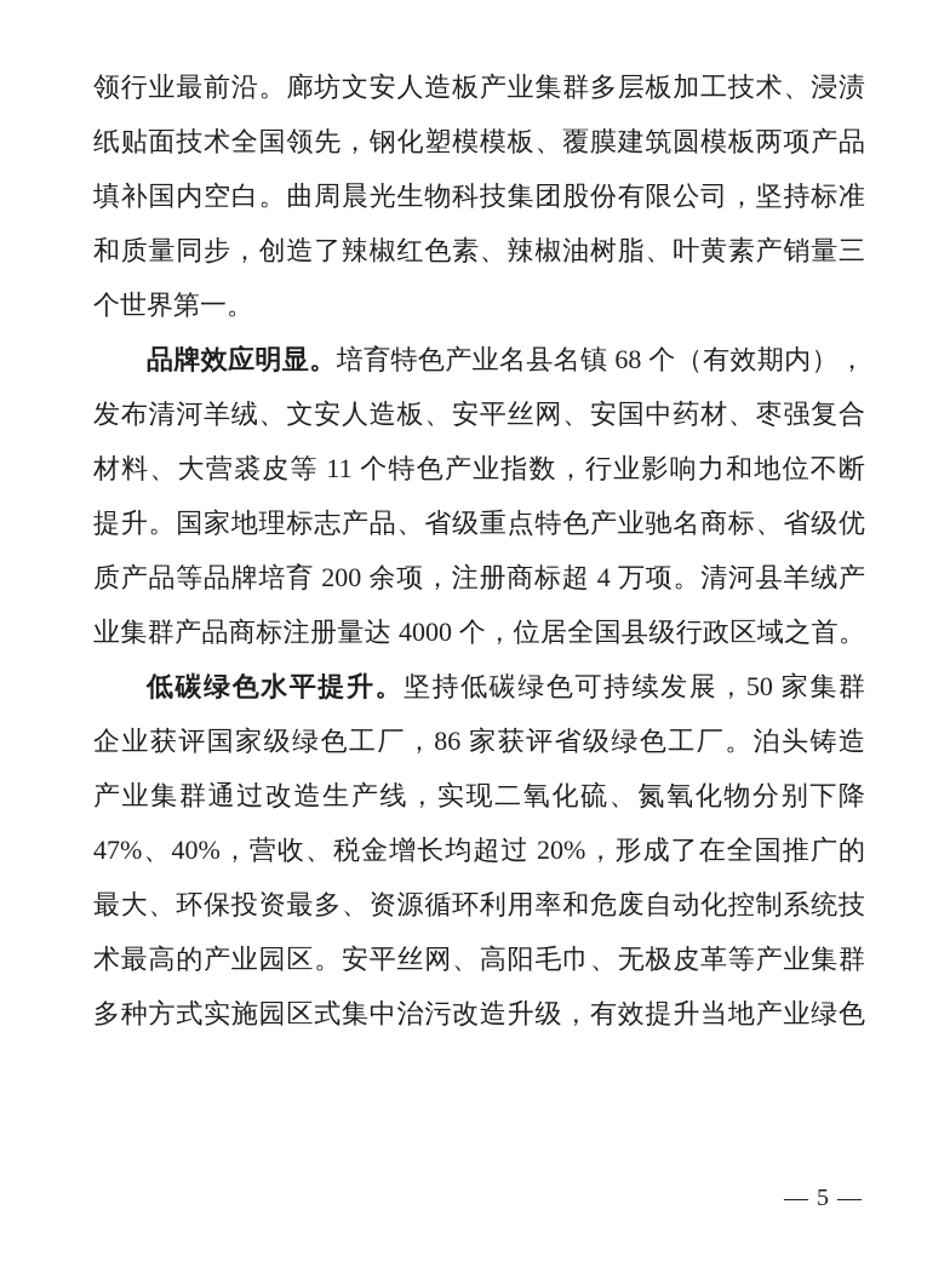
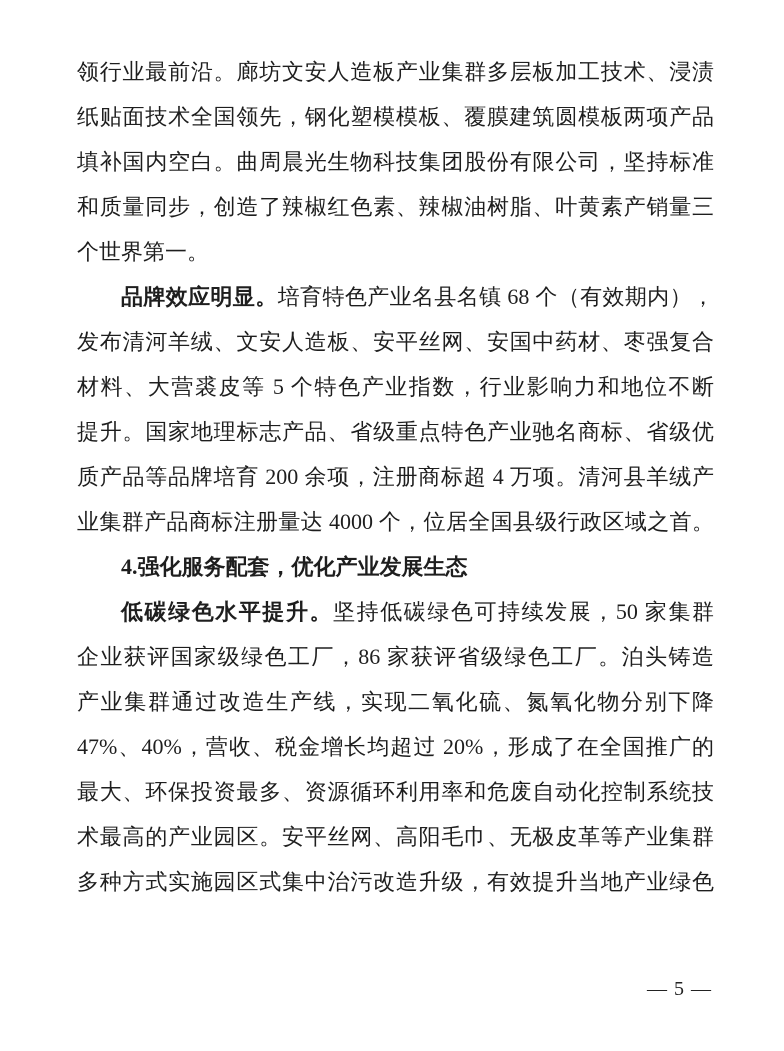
  领行业最前沿。廊坊文安人造板产业集群多层板加工技术、浸渍
  纸贴面技术全国领先，钢化塑模模板、覆膜建筑圆模板两项产品
  填补国内空白。曲周晨光生物科技集团股份有限公司，坚持标准
  和质量同步，创造了辣椒红色素、辣椒油树脂、叶黄素产销量三
  个世界第一。
  品牌效应明显。培育特色产业名县名镇 68 个（有效期内），
  发布清河羊绒、文安人造板、安平丝网、安国中药材、枣强复合
- 材料、大营裘皮等 11 个特色产业指数，行业影响力和地位不断
+ 材料、大营裘皮等 5 个特色产业指数，行业影响力和地位不断
  提升。国家地理标志产品、省级重点特色产业驰名商标、省级优
  质产品等品牌培育 200 余项，注册商标超 4 万项。清河县羊绒产
  业集群产品商标注册量达 4000 个，位居全国县级行政区域之首。
+ 4.强化服务配套，优化产业发展生态
  低碳绿色水平提升。坚持低碳绿色可持续发展，50 家集群
  企业获评国家级绿色工厂，86 家获评省级绿色工厂。泊头铸造
  产业集群通过改造生产线，实现二氧化硫、氮氧化物分别下降
  47%、40%，营收、税金增长均超过 20%，形成了在全国推广的
  最大、环保投资最多、资源循环利用率和危废自动化控制系统技
  术最高的产业园区。安平丝网、高阳毛巾、无极皮革等产业集群
  多种方式实施园区式集中治污改造升级，有效提升当地产业绿色
  — 5 —
